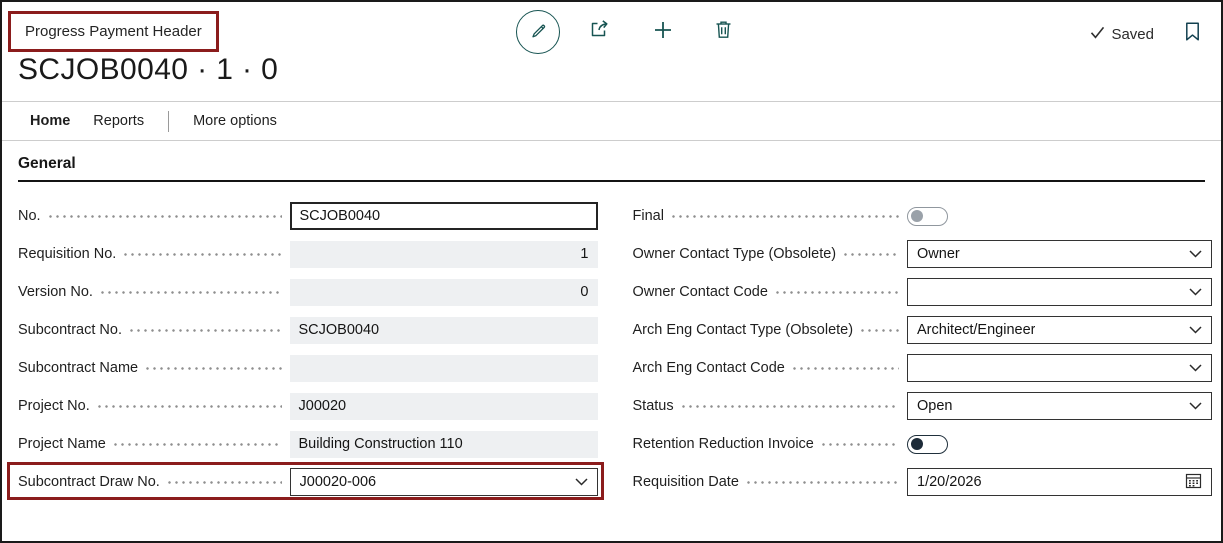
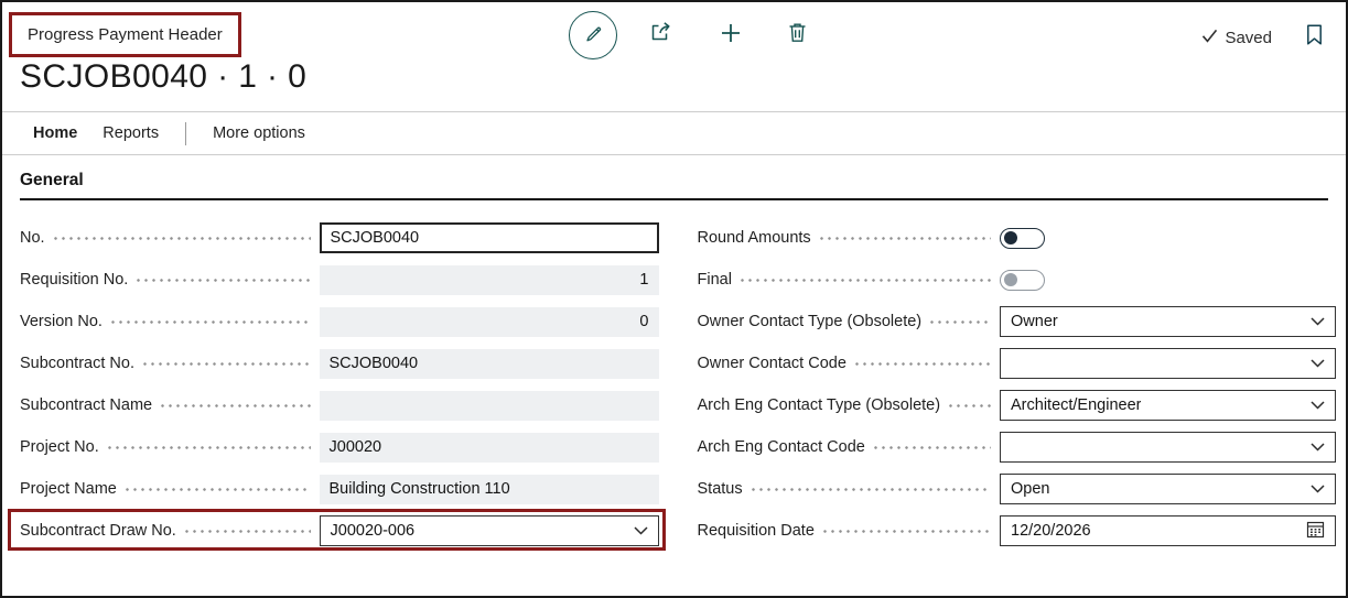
  Progress Payment Header
  Saved
  SCJOB0040 · 1 · 0
  Home
  Reports
  More options
  General
  No.
  SCJOB0040
  Requisition No.
  1
  Version No.
  0
  Subcontract No.
  SCJOB0040
  Subcontract Name
  Project No.
  J00020
  Project Name
  Building Construction 110
  Subcontract Draw No.
  J00020-006
+ Round Amounts
  Final
  Owner Contact Type (Obsolete)
  Owner
  Owner Contact Code
  Arch Eng Contact Type (Obsolete)
  Architect/Engineer
  Arch Eng Contact Code
  Status
  Open
- Retention Reduction Invoice
  Requisition Date
- 1/20/2026
+ 12/20/2026
